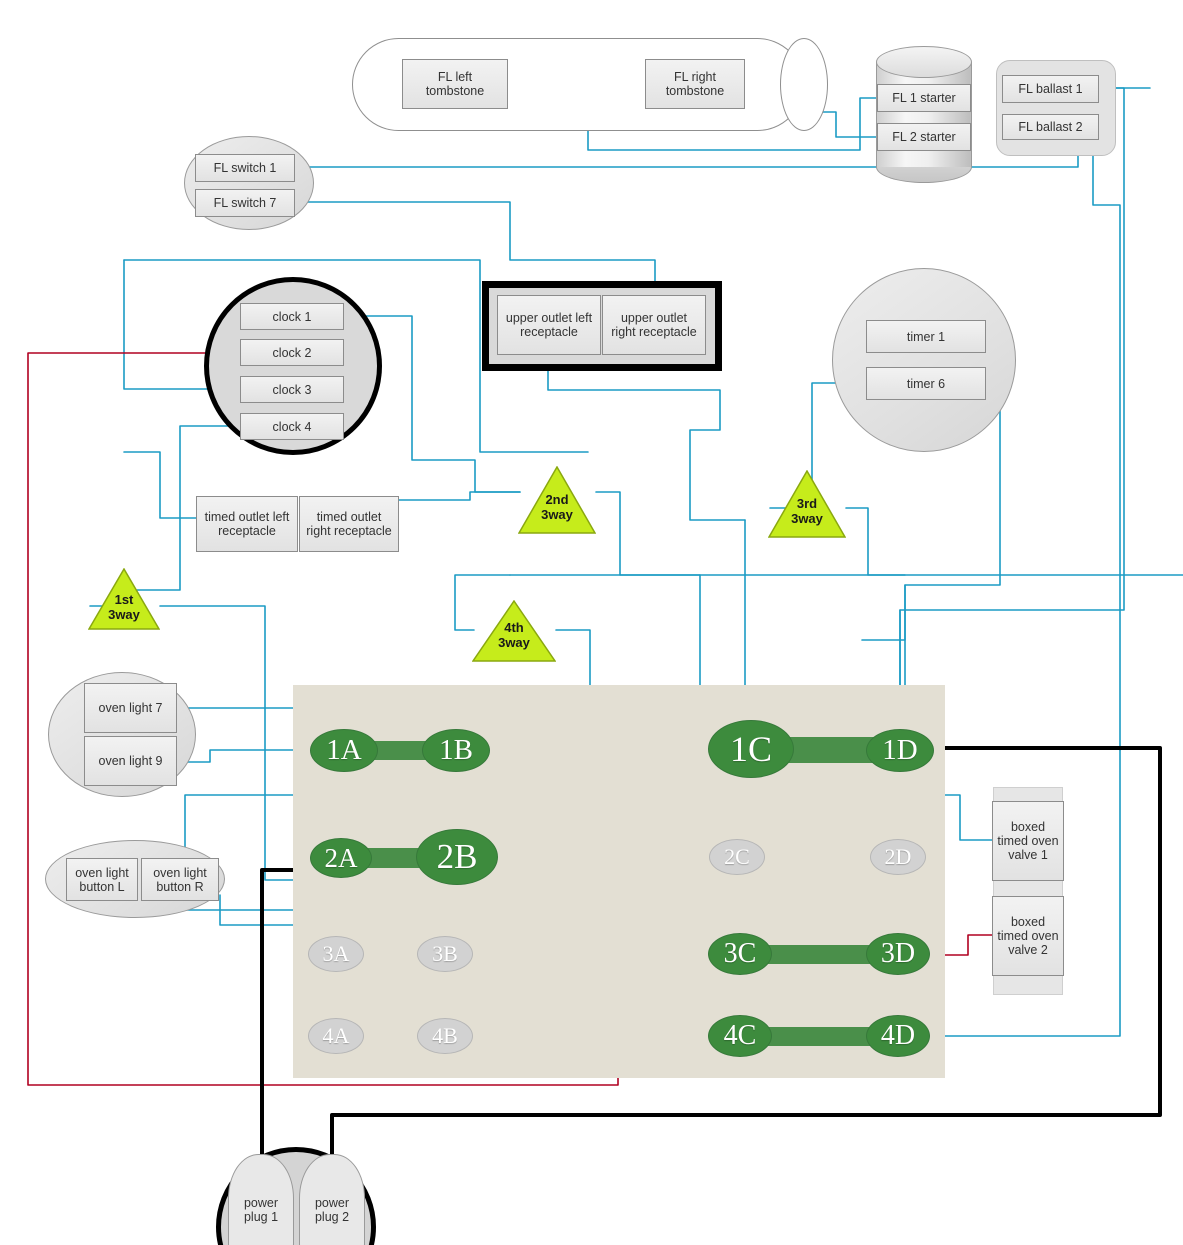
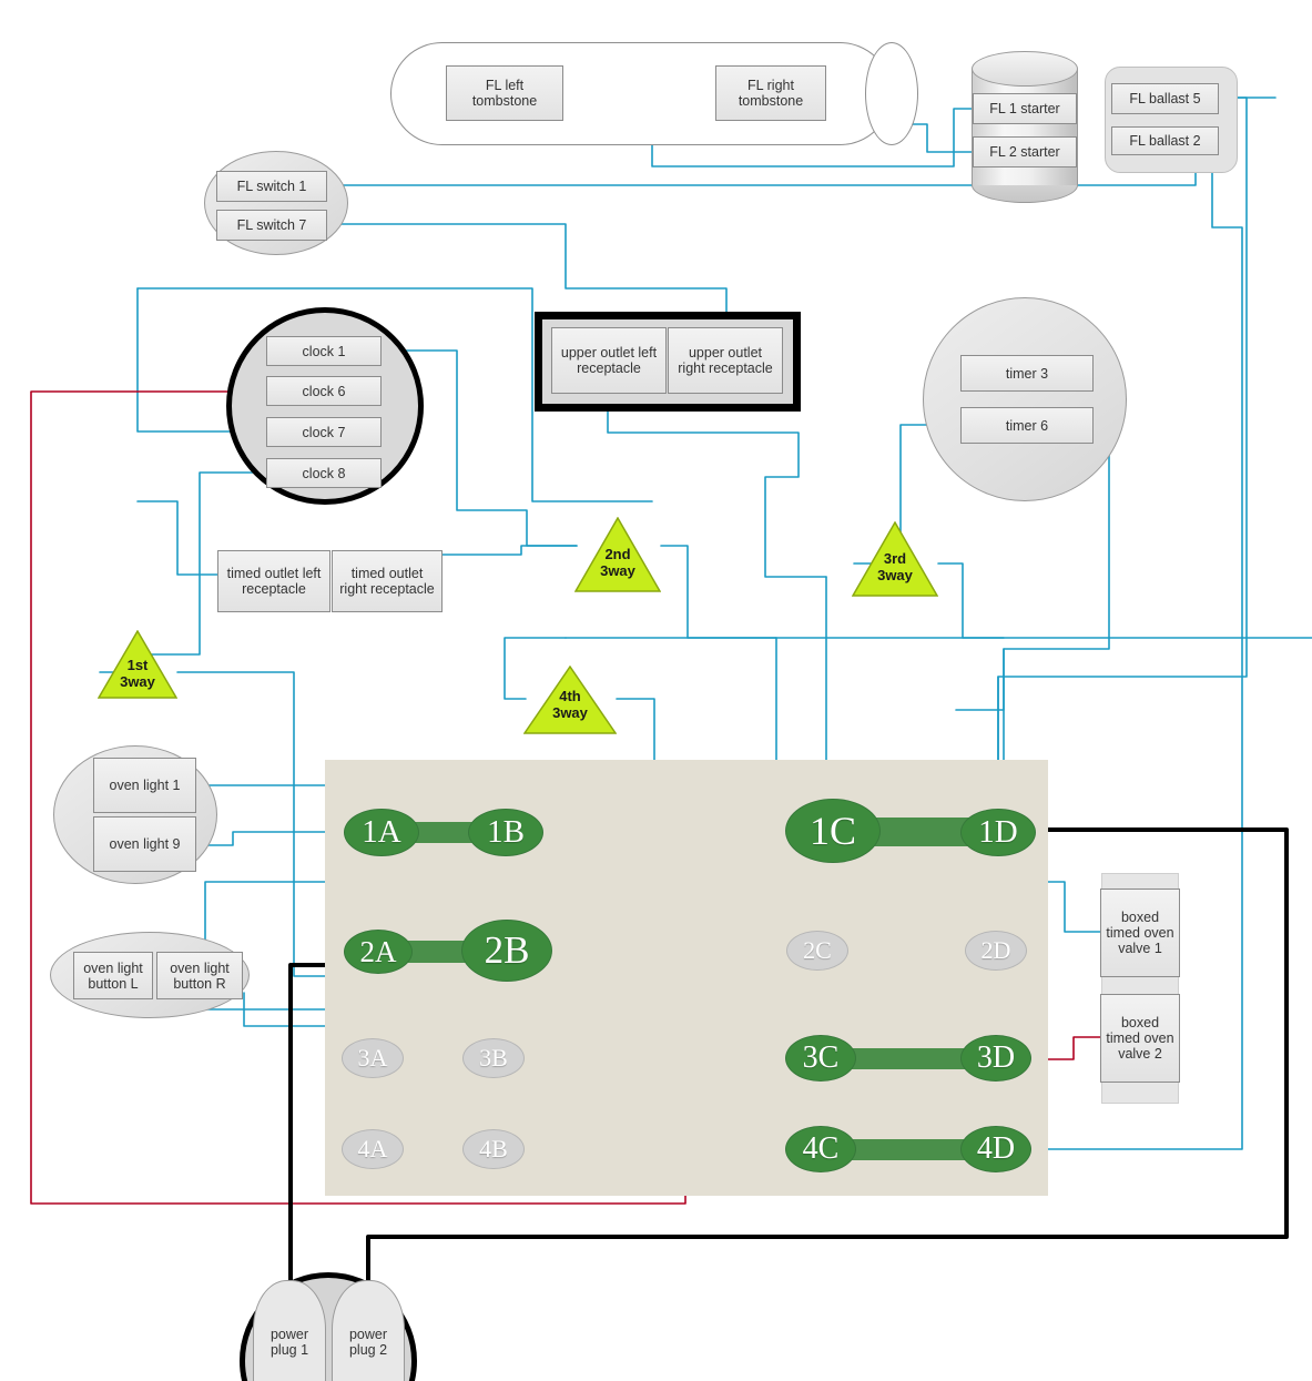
  FL left
  tombstone
  FL right
  tombstone
  FL 1 starter
  FL 2 starter
- FL ballast 1
+ FL ballast 5
  FL ballast 2
  FL switch 1
  FL switch 7
  clock 1
- clock 2
+ clock 6
- clock 3
+ clock 7
- clock 4
+ clock 8
  upper outlet left
  receptacle
  upper outlet
  right receptacle
- timer 1
+ timer 3
  timer 6
  timed outlet left
  receptacle
  timed outlet
  right receptacle
  1st
  3way
  2nd
  3way
  3rd
  3way
  4th
  3way
- oven light 7
+ oven light 1
  oven light 9
  oven light
  button L
  oven light
  button R
  boxed
  timed oven
  valve 1
  boxed
  timed oven
  valve 2
  1A
  1B
  1C
  1D
  2A
  2B
  2C
  2D
  3A
  3B
  3C
  3D
  4A
  4B
  4C
  4D
  power
  plug 1
  power
  plug 2
